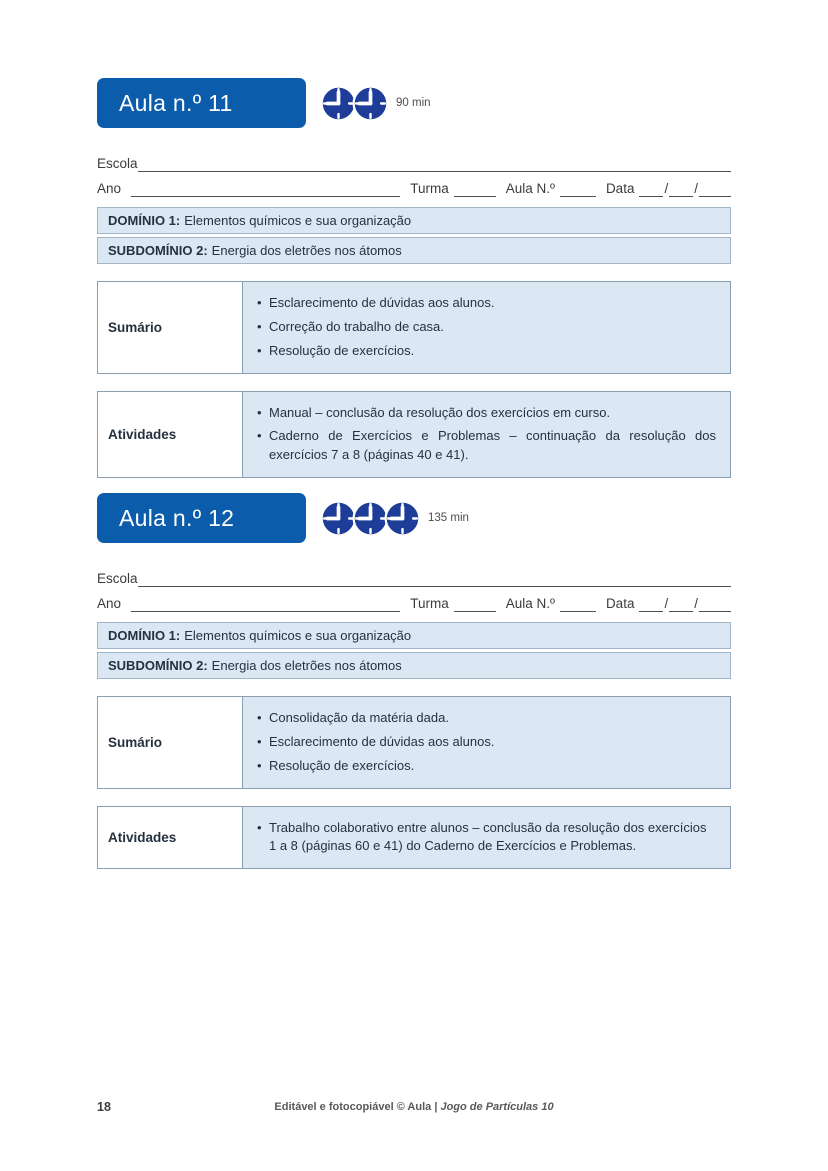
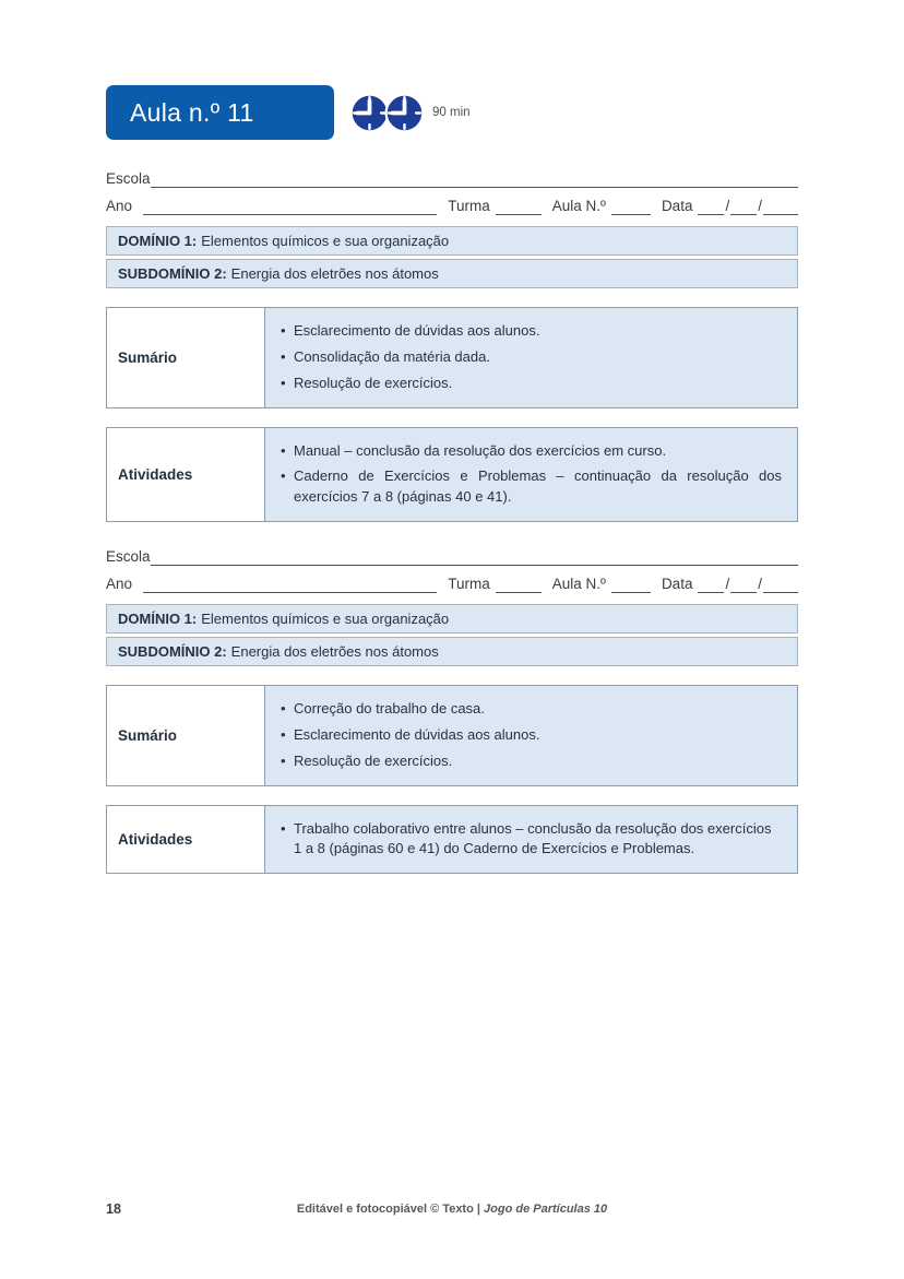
  Aula n.º 11
  90 min
  Escola
  Ano
  Turma
  Aula N.º
  Data
  /
  /
  DOMÍNIO 1: Elementos químicos e sua organização
  SUBDOMÍNIO 2: Energia dos eletrões nos átomos
- Sumário	Esclarecimento de dúvidas aos alunos. Correção do trabalho de casa. Resolução de exercícios.
+ Sumário	Esclarecimento de dúvidas aos alunos. Consolidação da matéria dada. Resolução de exercícios.
  Atividades	Manual – conclusão da resolução dos exercícios em curso. Caderno de Exercícios e Problemas – continuação da resolução dos exercícios 7 a 8 (páginas 40 e 41).
- Aula n.º 12
- 135 min
  Escola
  Ano
  Turma
  Aula N.º
  Data
  /
  /
  DOMÍNIO 1: Elementos químicos e sua organização
  SUBDOMÍNIO 2: Energia dos eletrões nos átomos
- Sumário	Consolidação da matéria dada. Esclarecimento de dúvidas aos alunos. Resolução de exercícios.
+ Sumário	Correção do trabalho de casa. Esclarecimento de dúvidas aos alunos. Resolução de exercícios.
  Atividades	Trabalho colaborativo entre alunos – conclusão da resolução dos exercícios 1 a 8 (páginas 60 e 41) do Caderno de Exercícios e Problemas.
  18
- Editável e fotocopiável © Aula | Jogo de Partículas 10
+ Editável e fotocopiável © Texto | Jogo de Partículas 10
